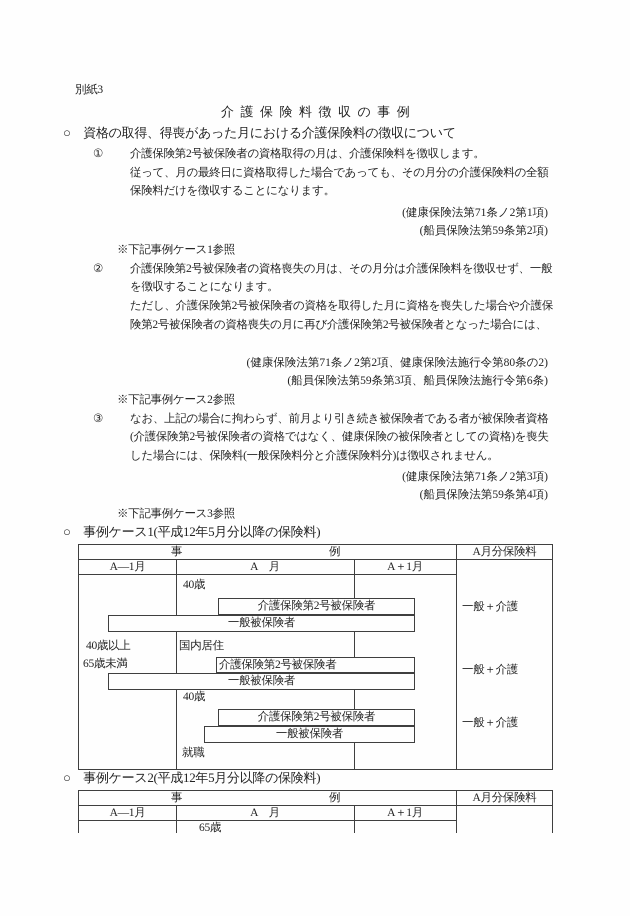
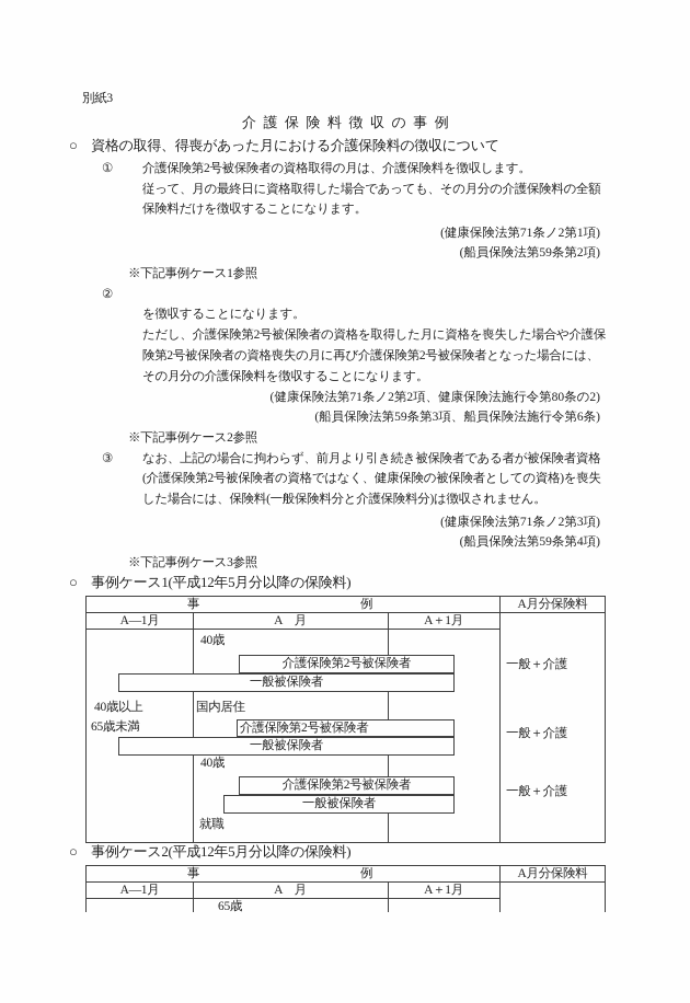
  別紙3
  介護保険料徴収の事例
  ○ 資格の取得、得喪があった月における介護保険料の徴収について
  ①
  介護保険第2号被保険者の資格取得の月は、介護保険料を徴収します。
  従って、月の最終日に資格取得した場合であっても、その月分の介護保険料の全額
  保険料だけを徴収することになります。
  (健康保険法第71条ノ2第1項)
  (船員保険法第59条第2項)
  ※下記事例ケース1参照
  ②
- 介護保険第2号被保険者の資格喪失の月は、その月分は介護保険料を徴収せず、一般
  を徴収することになります。
  ただし、介護保険第2号被保険者の資格を取得した月に資格を喪失した場合や介護保
  険第2号被保険者の資格喪失の月に再び介護保険第2号被保険者となった場合には、
+ その月分の介護保険料を徴収することになります。
  (健康保険法第71条ノ2第2項、健康保険法施行令第80条の2)
  (船員保険法第59条第3項、船員保険法施行令第6条)
  ※下記事例ケース2参照
  ③
  なお、上記の場合に拘わらず、前月より引き続き被保険者である者が被保険者資格
  (介護保険第2号被保険者の資格ではなく、健康保険の被保険者としての資格)を喪失
  した場合には、保険料(一般保険料分と介護保険料分)は徴収されません。
  (健康保険法第71条ノ2第3項)
  (船員保険法第59条第4項)
  ※下記事例ケース3参照
  ○ 事例ケース1(平成12年5月分以降の保険料)
  事
  例
  A月分保険料
  A―1月
  A 月
  A＋1月
  40歳
  介護保険第2号被保険者
  一般被保険者
  一般＋介護
  40歳以上
  65歳未満
  国内居住
  介護保険第2号被保険者
  一般被保険者
  一般＋介護
  40歳
  介護保険第2号被保険者
  一般被保険者
  就職
  一般＋介護
  ○ 事例ケース2(平成12年5月分以降の保険料)
  事
  例
  A月分保険料
  A―1月
  A 月
  A＋1月
  65歳
